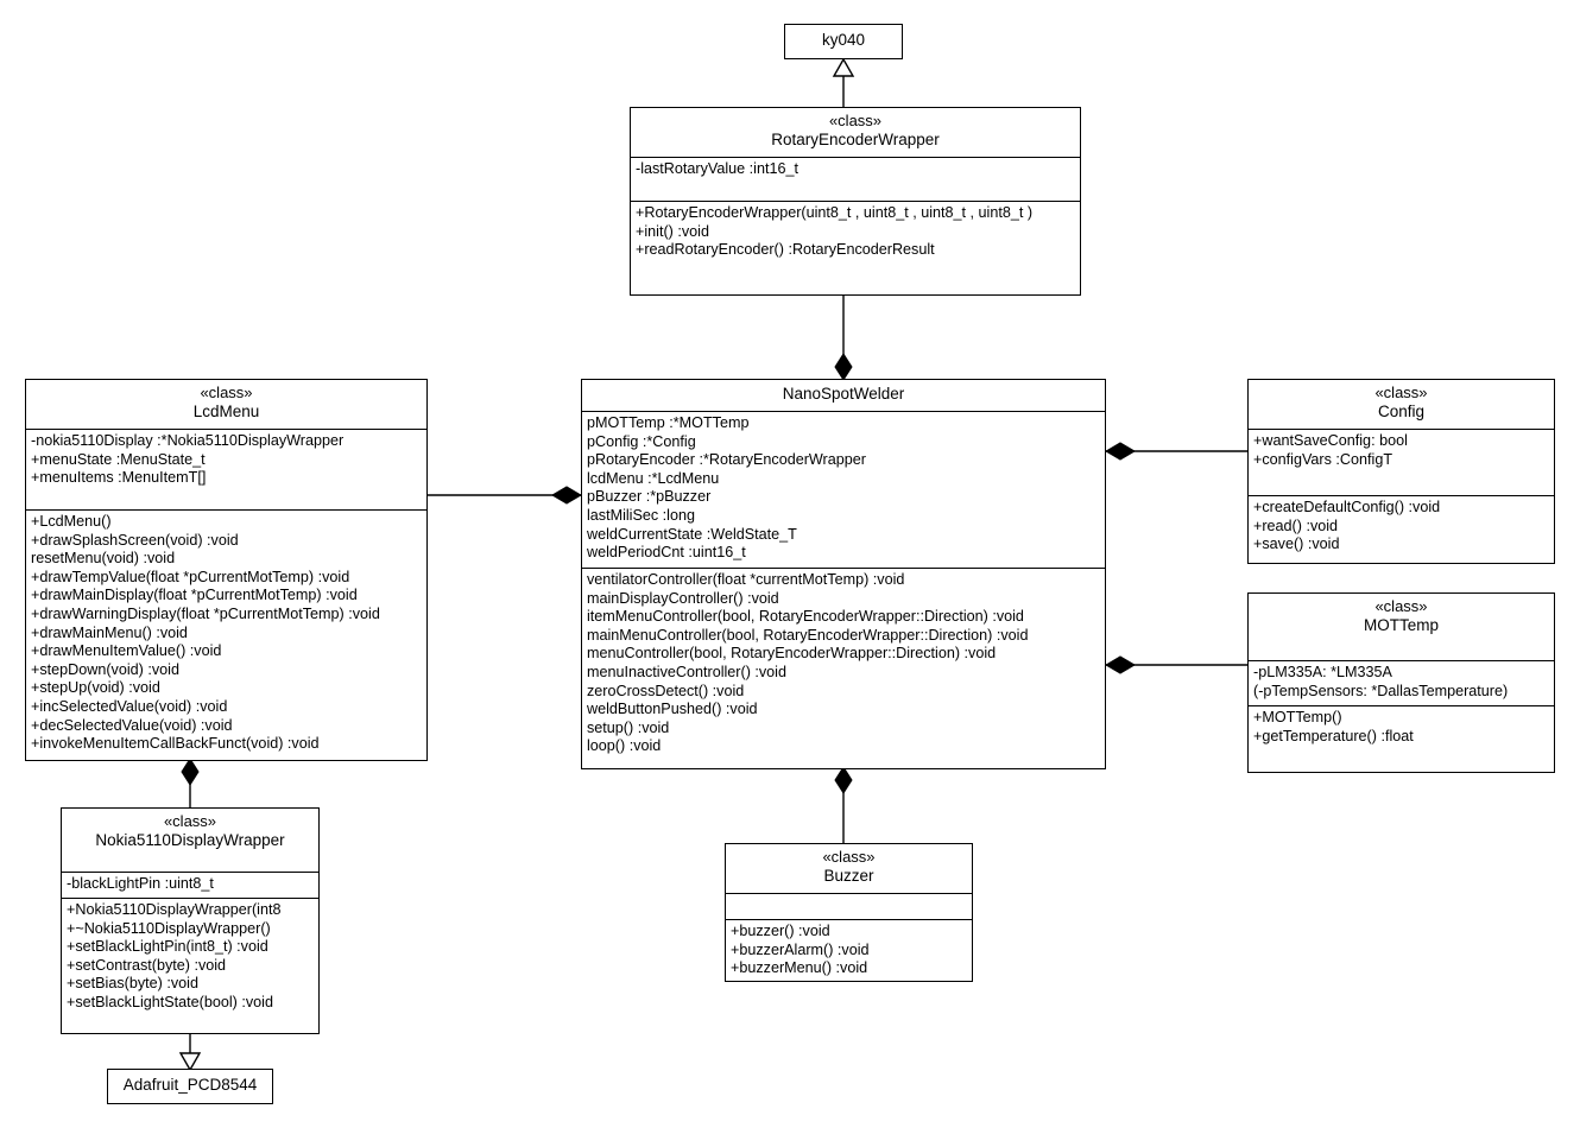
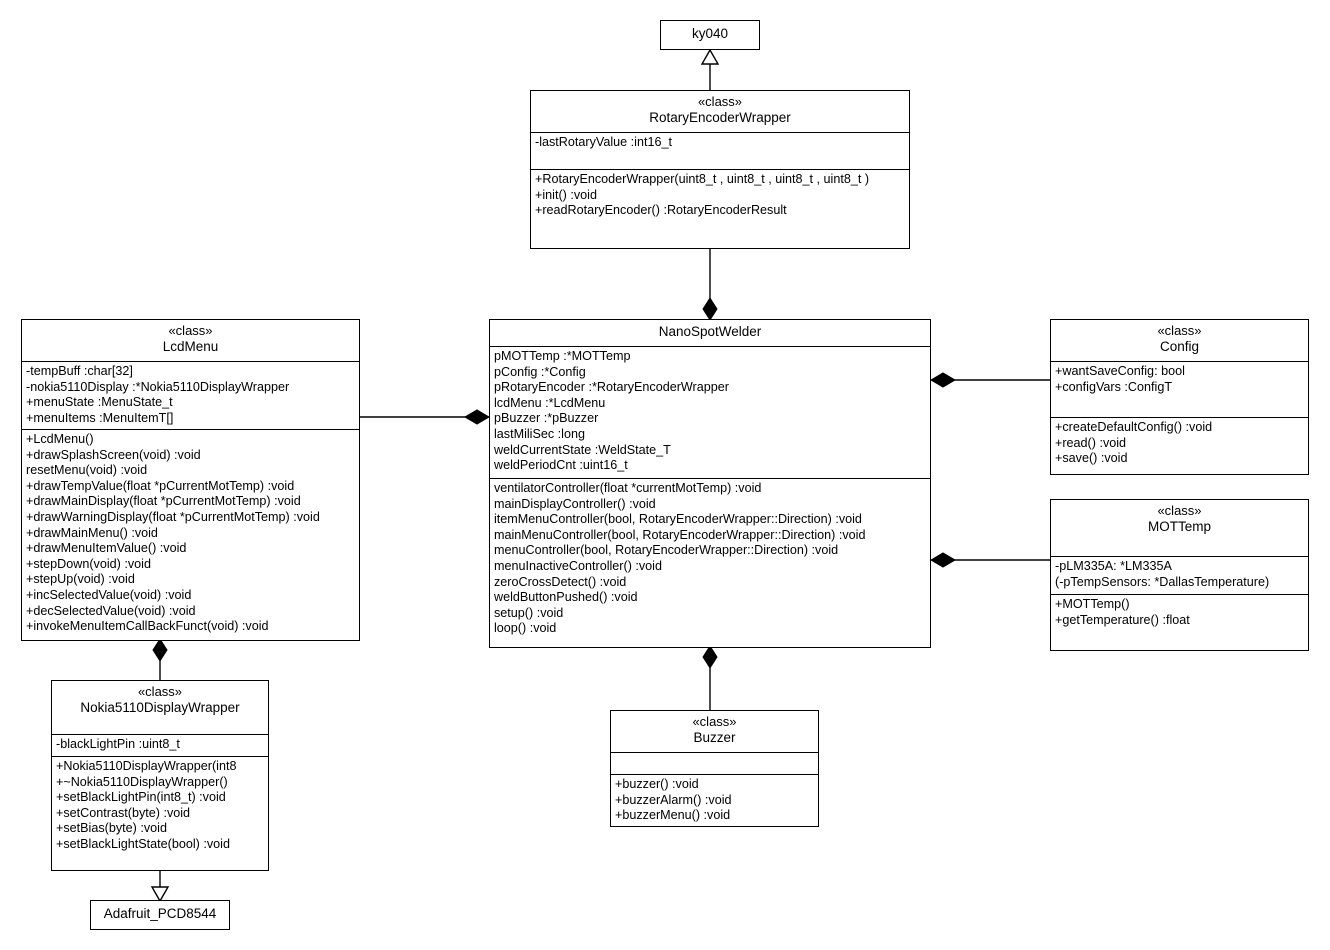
  ky040
  «class»
  RotaryEncoderWrapper
  -lastRotaryValue :int16_t
  +RotaryEncoderWrapper(uint8_t , uint8_t , uint8_t , uint8_t )
  +init() :void
  +readRotaryEncoder() :RotaryEncoderResult
  «class»
  LcdMenu
+ -tempBuff :char[32]
  -nokia5110Display :*Nokia5110DisplayWrapper
  +menuState :MenuState_t
  +menuItems :MenuItemT[]
  +LcdMenu()
  +drawSplashScreen(void) :void
  resetMenu(void) :void
  +drawTempValue(float *pCurrentMotTemp) :void
  +drawMainDisplay(float *pCurrentMotTemp) :void
  +drawWarningDisplay(float *pCurrentMotTemp) :void
  +drawMainMenu() :void
  +drawMenuItemValue() :void
  +stepDown(void) :void
  +stepUp(void) :void
  +incSelectedValue(void) :void
  +decSelectedValue(void) :void
  +invokeMenuItemCallBackFunct(void) :void
  NanoSpotWelder
  pMOTTemp :*MOTTemp
  pConfig :*Config
  pRotaryEncoder :*RotaryEncoderWrapper
  lcdMenu :*LcdMenu
  pBuzzer :*pBuzzer
  lastMiliSec :long
  weldCurrentState :WeldState_T
  weldPeriodCnt :uint16_t
  ventilatorController(float *currentMotTemp) :void
  mainDisplayController() :void
  itemMenuController(bool, RotaryEncoderWrapper::Direction) :void
  mainMenuController(bool, RotaryEncoderWrapper::Direction) :void
  menuController(bool, RotaryEncoderWrapper::Direction) :void
  menuInactiveController() :void
  zeroCrossDetect() :void
  weldButtonPushed() :void
  setup() :void
  loop() :void
  «class»
  Config
  +wantSaveConfig: bool
  +configVars :ConfigT
  +createDefaultConfig() :void
  +read() :void
  +save() :void
  «class»
  MOTTemp
  -pLM335A: *LM335A
  (-pTempSensors: *DallasTemperature)
  +MOTTemp()
  +getTemperature() :float
  «class»
  Nokia5110DisplayWrapper
  -blackLightPin :uint8_t
  +Nokia5110DisplayWrapper(int8
  +~Nokia5110DisplayWrapper()
  +setBlackLightPin(int8_t) :void
  +setContrast(byte) :void
  +setBias(byte) :void
  +setBlackLightState(bool) :void
  Adafruit_PCD8544
  «class»
  Buzzer
  +buzzer() :void
  +buzzerAlarm() :void
  +buzzerMenu() :void
